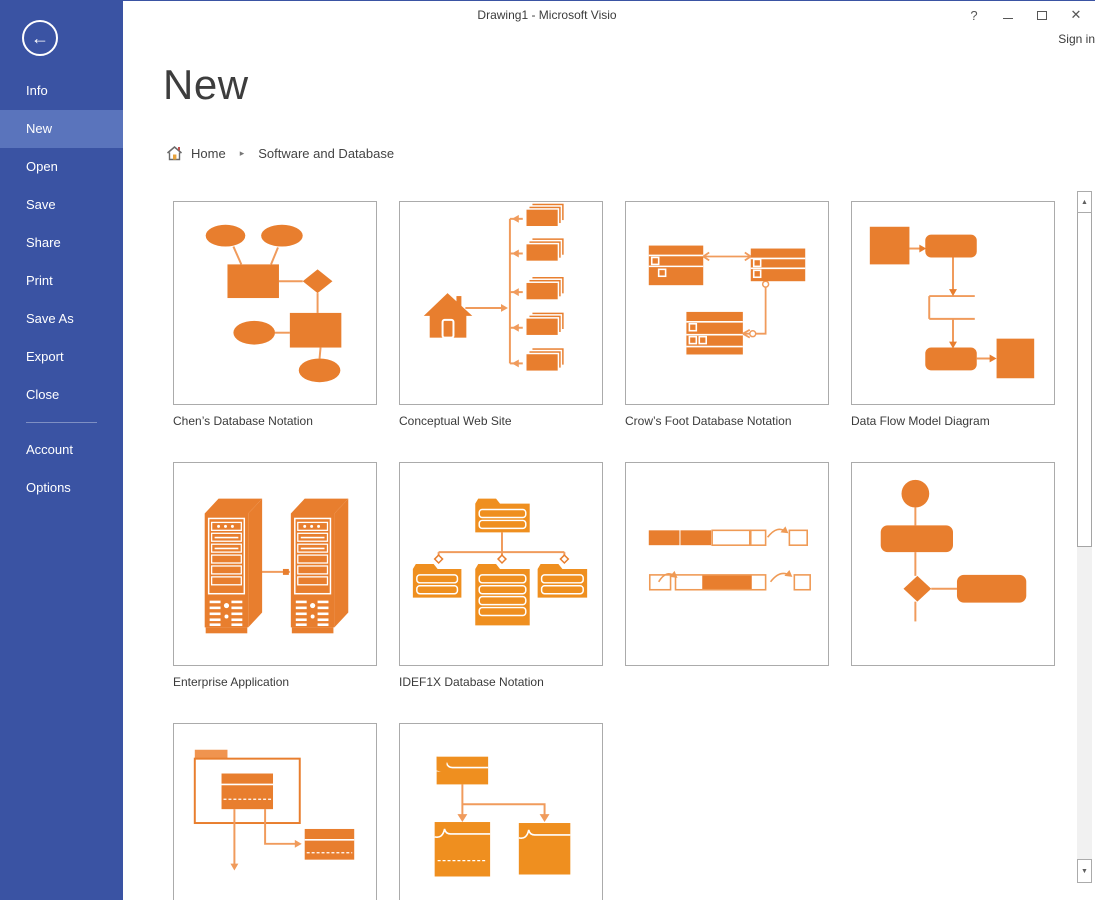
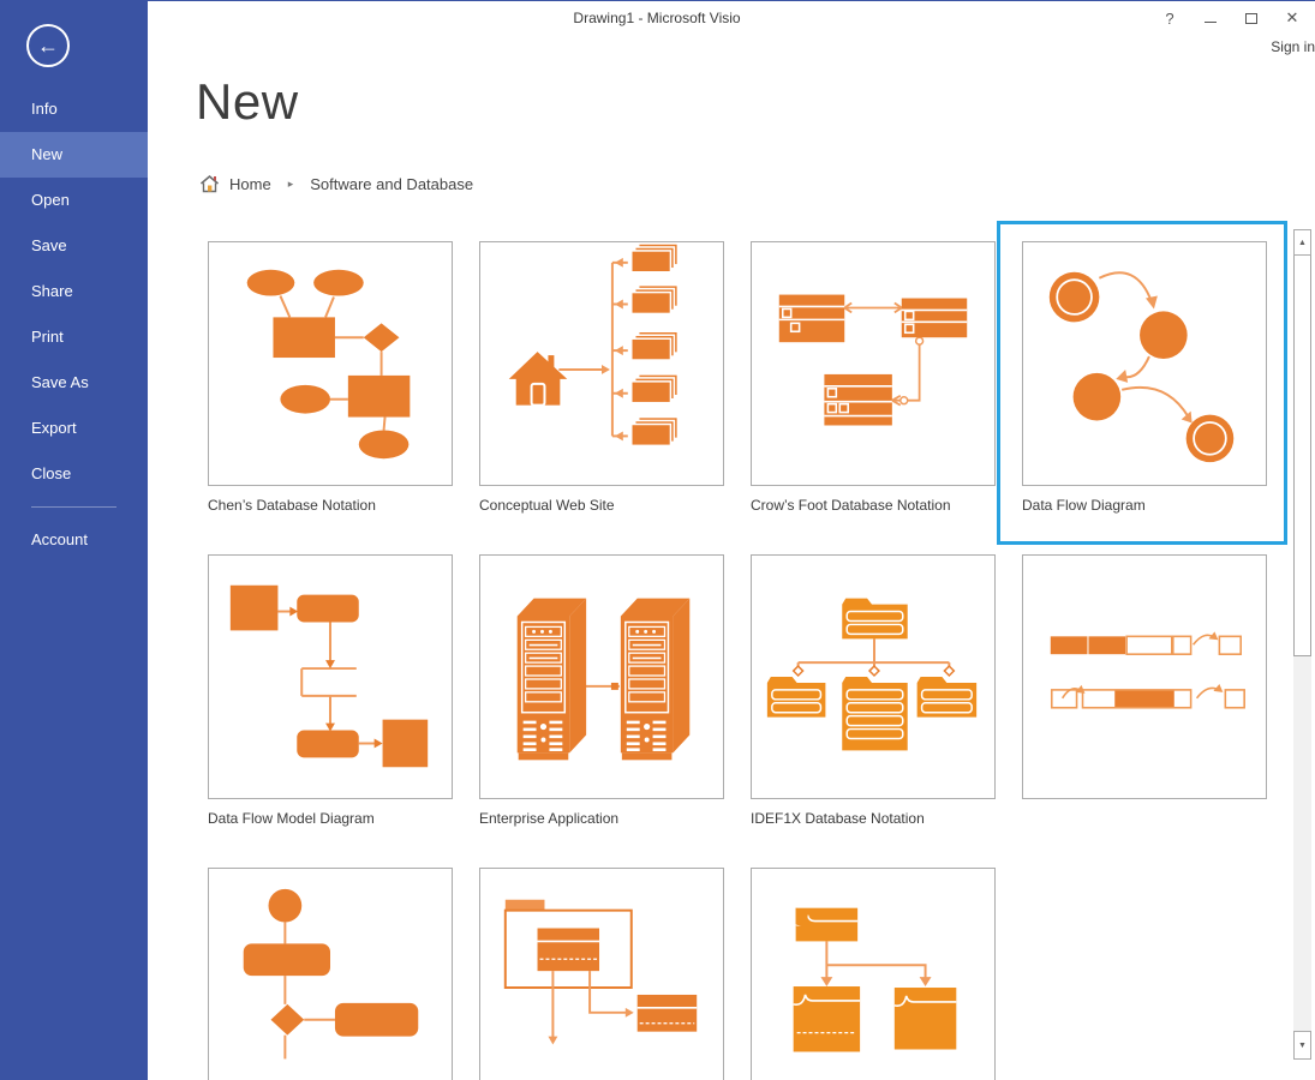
  ←
  Info
  New
  Open
  Save
  Share
  Print
  Save As
  Export
  Close
  Account
- Options
  Drawing1 - Microsoft Visio
  ?
  ✕
  Sign in
  New
  Home
  ▸
  Software and Database
  Chen’s Database Notation
  Conceptual Web Site
  Crow’s Foot Database Notation
+ Data Flow Diagram
  Data Flow Model Diagram
  Enterprise Application
  IDEF1X Database Notation
